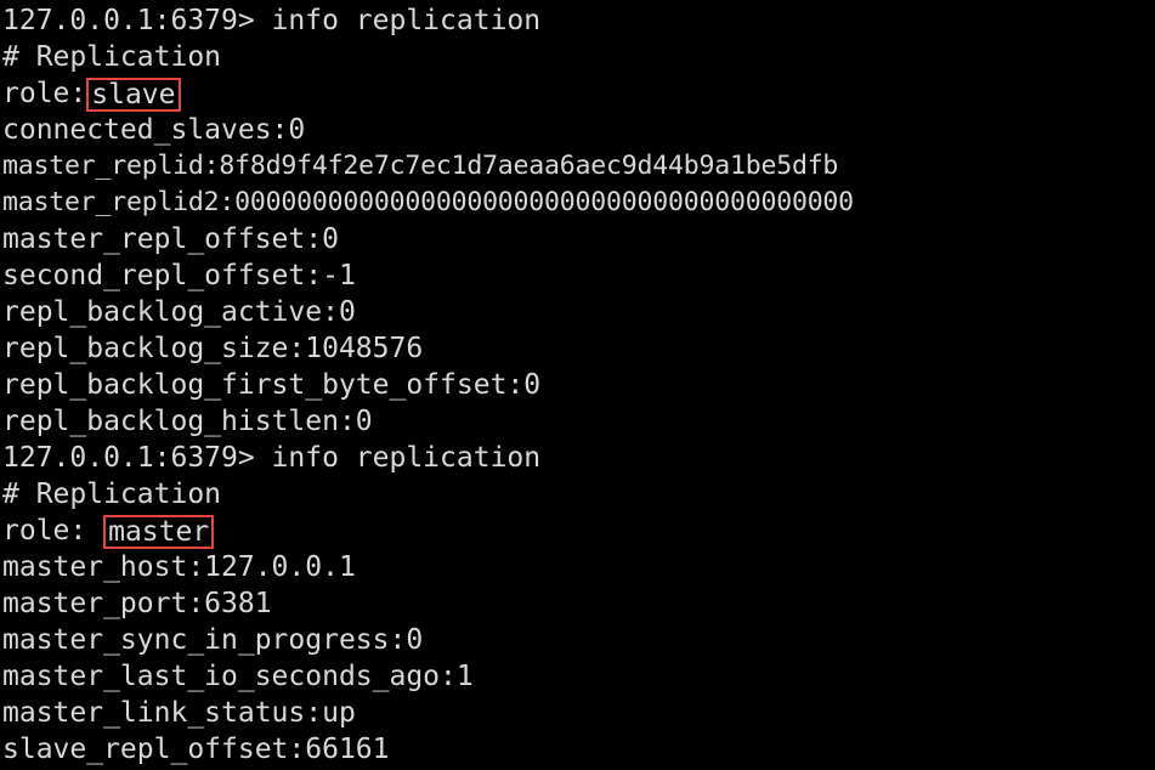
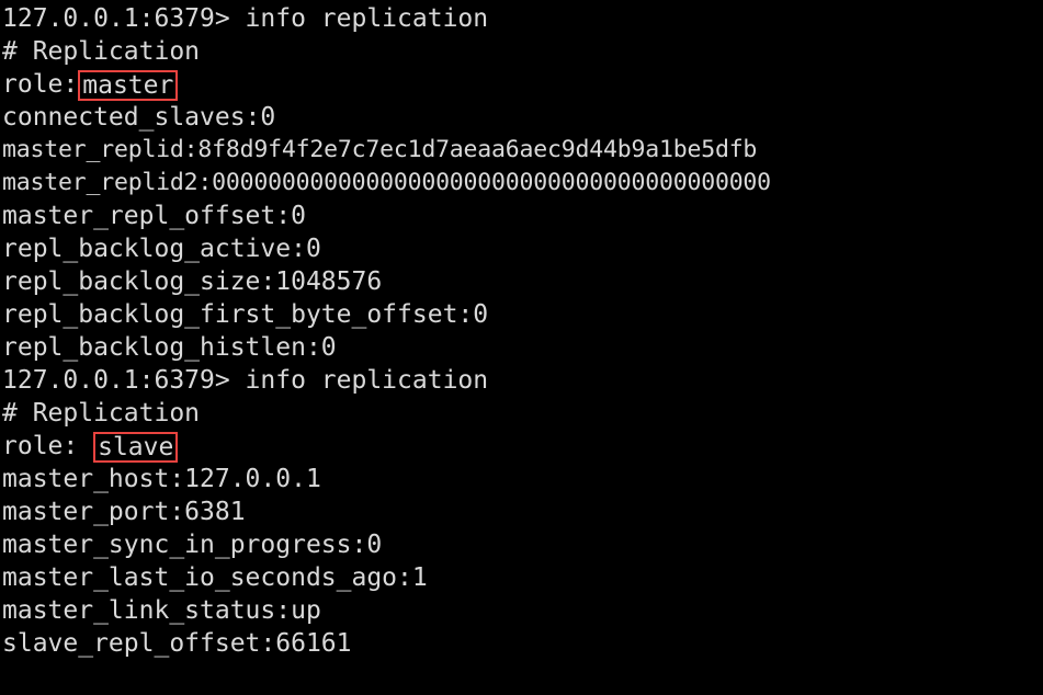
  127.0.0.1:6379> info replication
  # Replication
- role: slave
+ role: master
  connected_slaves:0
  master_replid:8f8d9f4f2e7c7ec1d7aeaa6aec9d44b9a1be5dfb
  master_replid2:0000000000000000000000000000000000000000
  master_repl_offset:0
- second_repl_offset:-1
  repl_backlog_active:0
  repl_backlog_size:1048576
  repl_backlog_first_byte_offset:0
  repl_backlog_histlen:0
  127.0.0.1:6379> info replication
  # Replication
- role: master
+ role: slave
  master_host:127.0.0.1
  master_port:6381
  master_sync_in_progress:0
  master_last_io_seconds_ago:1
  master_link_status:up
  slave_repl_offset:66161
